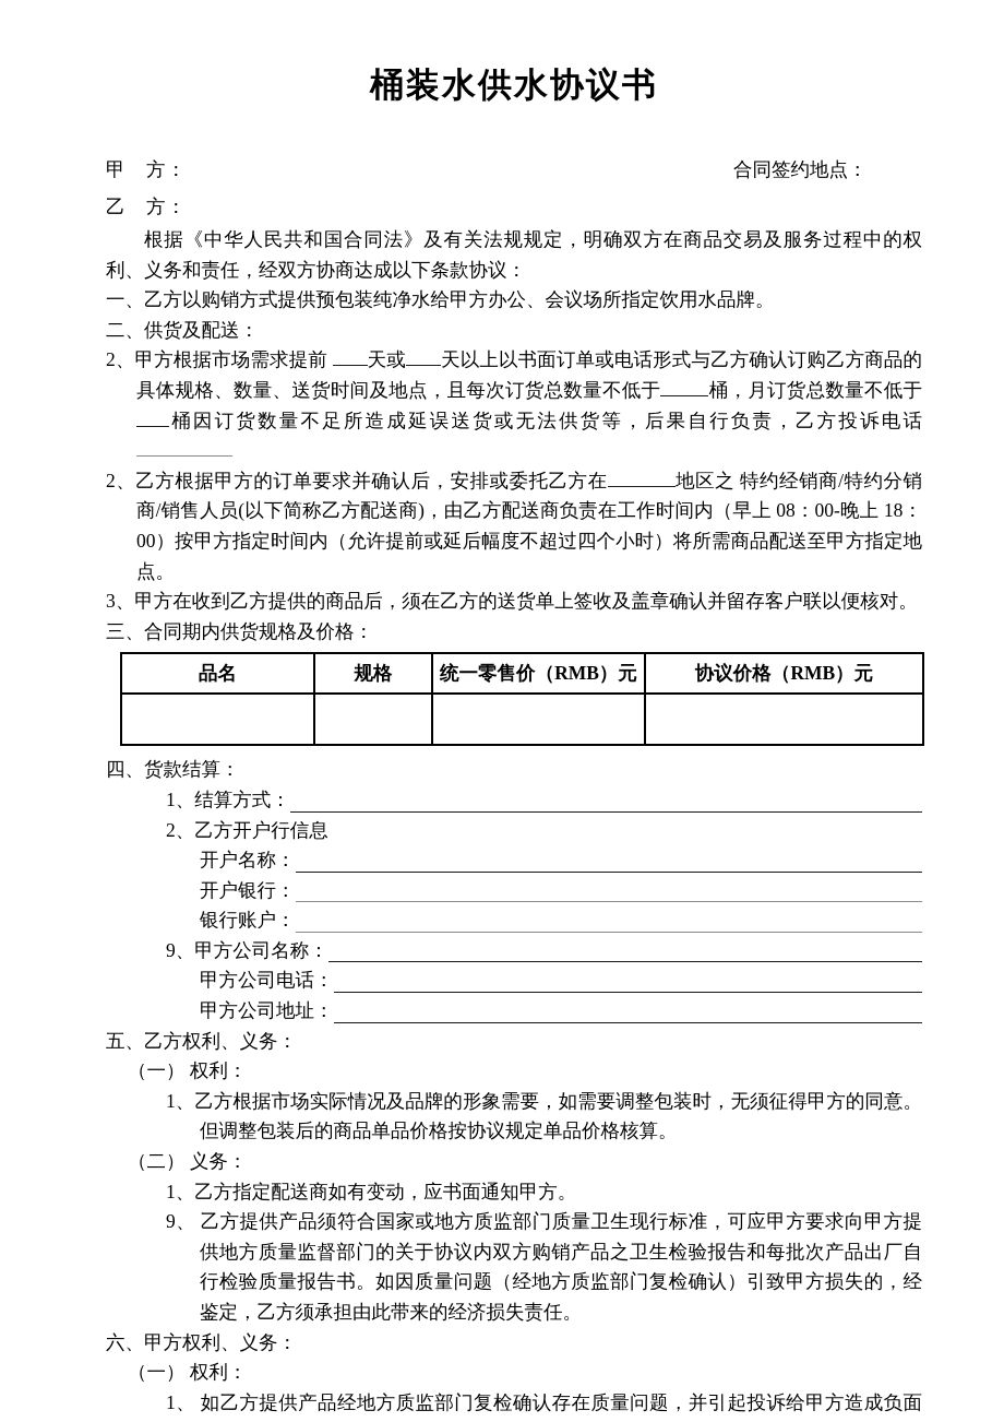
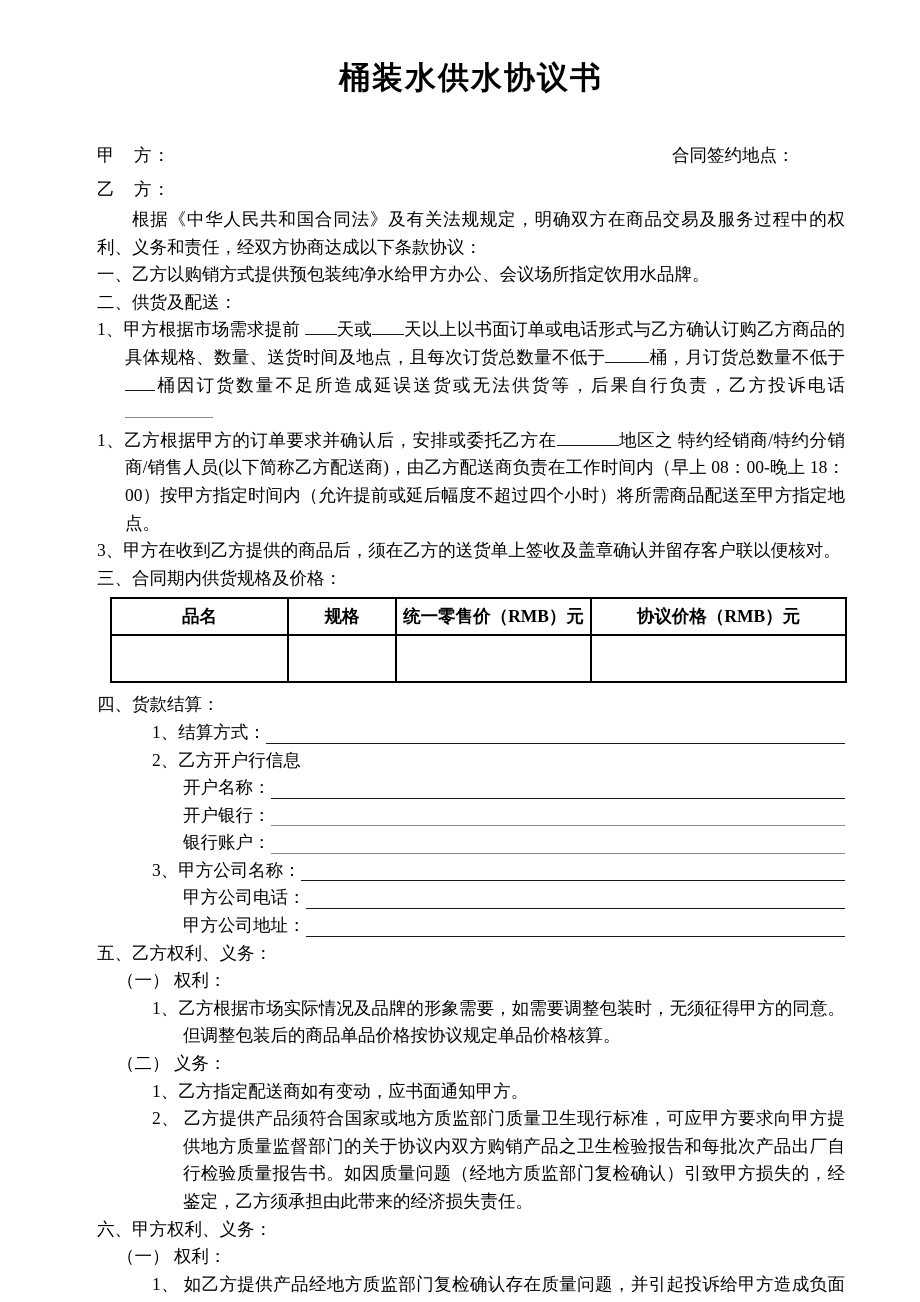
  桶装水供水协议书
  甲 方：
  合同签约地点：
  乙 方：
  根据《中华人民共和国合同法》及有关法规规定，明确双方在商品交易及服务过程中的权利、义务和责任，经双方协商达成以下条款协议：
  一、乙方以购销方式提供预包装纯净水给甲方办公、会议场所指定饮用水品牌。
  二、供货及配送：
- 2、甲方根据市场需求提前 天或 天以上以书面订单或电话形式与乙方确认订购乙方商品的具体规格、数量、送货时间及地点，且每次订货总数量不低于 桶，月订货总数量不低于桶因订货数量不足所造成延误送货或无法供货等，后果自行负责，乙方投诉电话
+ 1、甲方根据市场需求提前 天或 天以上以书面订单或电话形式与乙方确认订购乙方商品的具体规格、数量、送货时间及地点，且每次订货总数量不低于 桶，月订货总数量不低于桶因订货数量不足所造成延误送货或无法供货等，后果自行负责，乙方投诉电话
- 2、乙方根据甲方的订单要求并确认后，安排或委托乙方在 地区之 特约经销商/特约分销商/销售人员(以下简称乙方配送商)，由乙方配送商负责在工作时间内（早上 08：00-晚上 18：00）按甲方指定时间内（允许提前或延后幅度不超过四个小时）将所需商品配送至甲方指定地点。
+ 1、乙方根据甲方的订单要求并确认后，安排或委托乙方在 地区之 特约经销商/特约分销商/销售人员(以下简称乙方配送商)，由乙方配送商负责在工作时间内（早上 08：00-晚上 18：00）按甲方指定时间内（允许提前或延后幅度不超过四个小时）将所需商品配送至甲方指定地点。
  3、甲方在收到乙方提供的商品后，须在乙方的送货单上签收及盖章确认并留存客户联以便核对。
  三、合同期内供货规格及价格：
  品名	规格	统一零售价（RMB）元	协议价格（RMB）元
  四、货款结算：
  1、结算方式：
  2、乙方开户行信息
  开户名称：
  开户银行：
  银行账户：
- 9、甲方公司名称：
+ 3、甲方公司名称：
  甲方公司电话：
  甲方公司地址：
  五、乙方权利、义务：
  （一） 权利：
  1、乙方根据市场实际情况及品牌的形象需要，如需要调整包装时，无须征得甲方的同意。但调整包装后的商品单品价格按协议规定单品价格核算。
  （二） 义务：
  1、乙方指定配送商如有变动，应书面通知甲方。
- 9、 乙方提供产品须符合国家或地方质监部门质量卫生现行标准，可应甲方要求向甲方提供地方质量监督部门的关于协议内双方购销产品之卫生检验报告和每批次产品出厂自行检验质量报告书。如因质量问题（经地方质监部门复检确认）引致甲方损失的，经鉴定，乙方须承担由此带来的经济损失责任。
+ 2、 乙方提供产品须符合国家或地方质监部门质量卫生现行标准，可应甲方要求向甲方提供地方质量监督部门的关于协议内双方购销产品之卫生检验报告和每批次产品出厂自行检验质量报告书。如因质量问题（经地方质监部门复检确认）引致甲方损失的，经鉴定，乙方须承担由此带来的经济损失责任。
  六、甲方权利、义务：
  （一） 权利：
